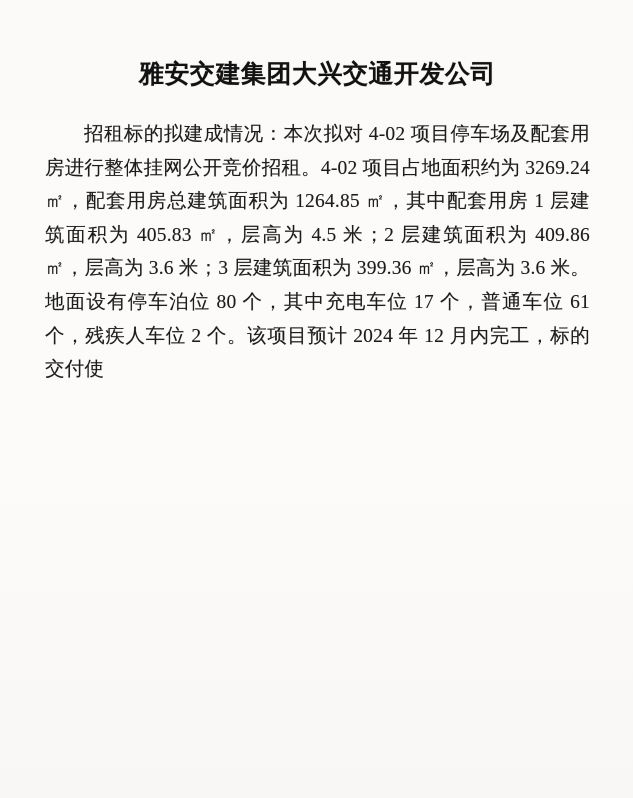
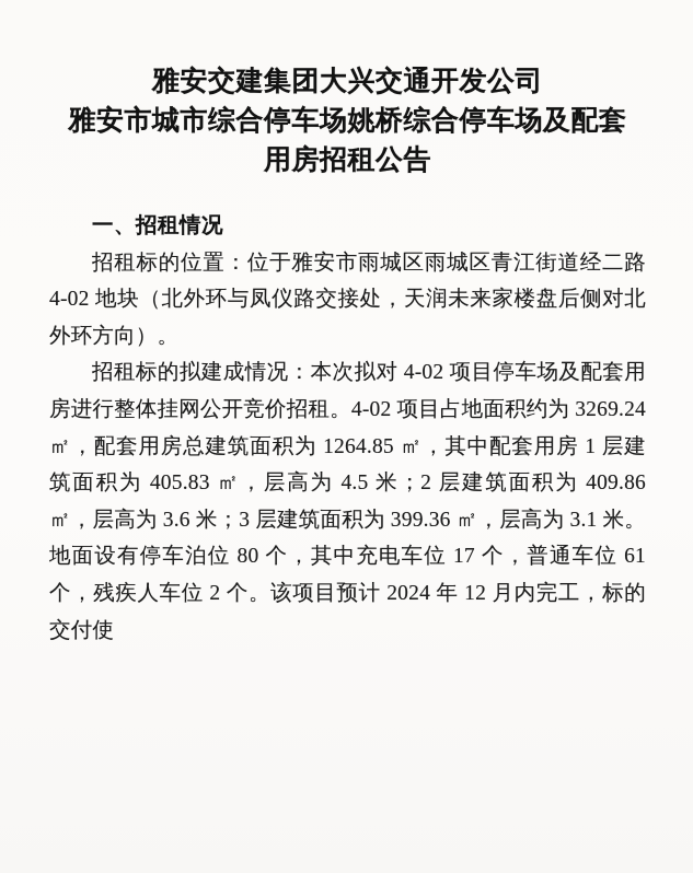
  雅安交建集团大兴交通开发公司
+ 雅安市城市综合停车场姚桥综合停车场及配套
+ 用房招租公告
+ 一、招租情况
+ 招租标的位置：位于雅安市雨城区雨城区青江街道经二路 4-02 地块（北外环与凤仪路交接处，天润未来家楼盘后侧对北外环方向）。
- 招租标的拟建成情况：本次拟对 4-02 项目停车场及配套用房进行整体挂网公开竞价招租。4-02 项目占地面积约为 3269.24 ㎡，配套用房总建筑面积为 1264.85 ㎡，其中配套用房 1 层建筑面积为 405.83 ㎡，层高为 4.5 米；2 层建筑面积为 409.86 ㎡，层高为 3.6 米；3 层建筑面积为 399.36 ㎡，层高为 3.6 米。地面设有停车泊位 80 个，其中充电车位 17 个，普通车位 61 个，残疾人车位 2 个。该项目预计 2024 年 12 月内完工，标的交付使
+ 招租标的拟建成情况：本次拟对 4-02 项目停车场及配套用房进行整体挂网公开竞价招租。4-02 项目占地面积约为 3269.24 ㎡，配套用房总建筑面积为 1264.85 ㎡，其中配套用房 1 层建筑面积为 405.83 ㎡，层高为 4.5 米；2 层建筑面积为 409.86 ㎡，层高为 3.6 米；3 层建筑面积为 399.36 ㎡，层高为 3.1 米。地面设有停车泊位 80 个，其中充电车位 17 个，普通车位 61 个，残疾人车位 2 个。该项目预计 2024 年 12 月内完工，标的交付使
